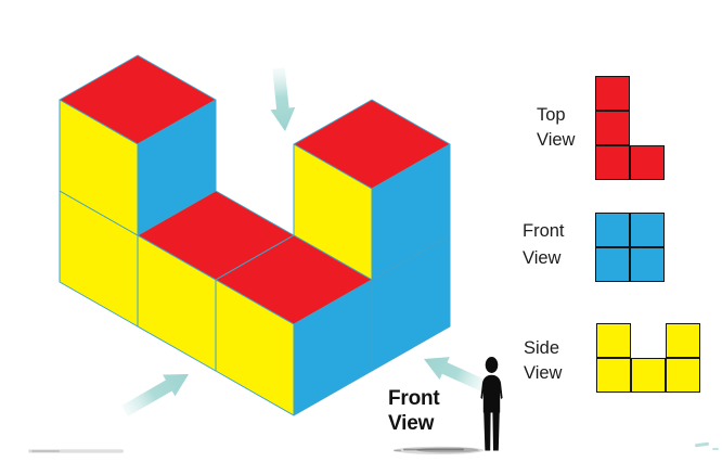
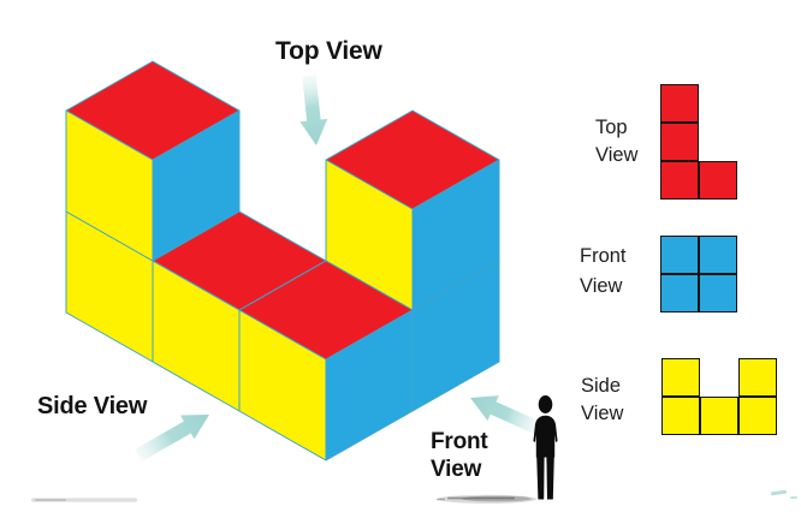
+ Top View
+ Side View
  Front
  View
  Top
  View
  Front
  View
  Side
  View
